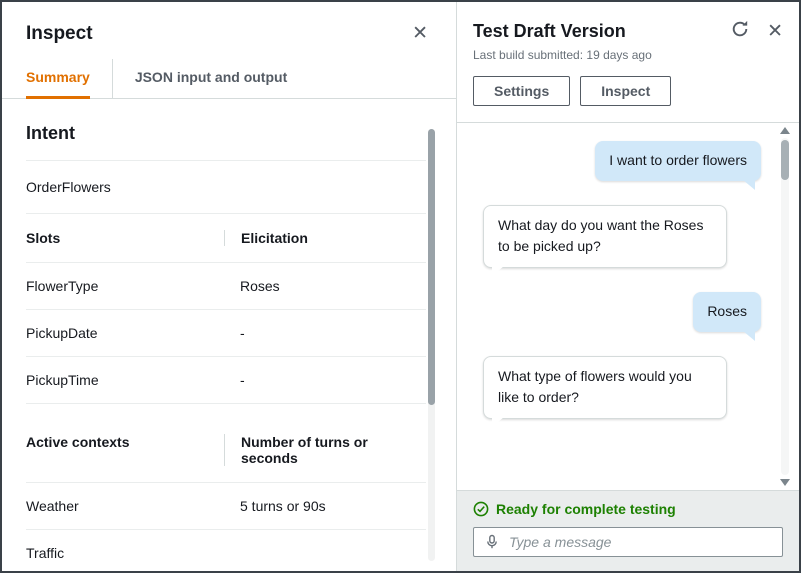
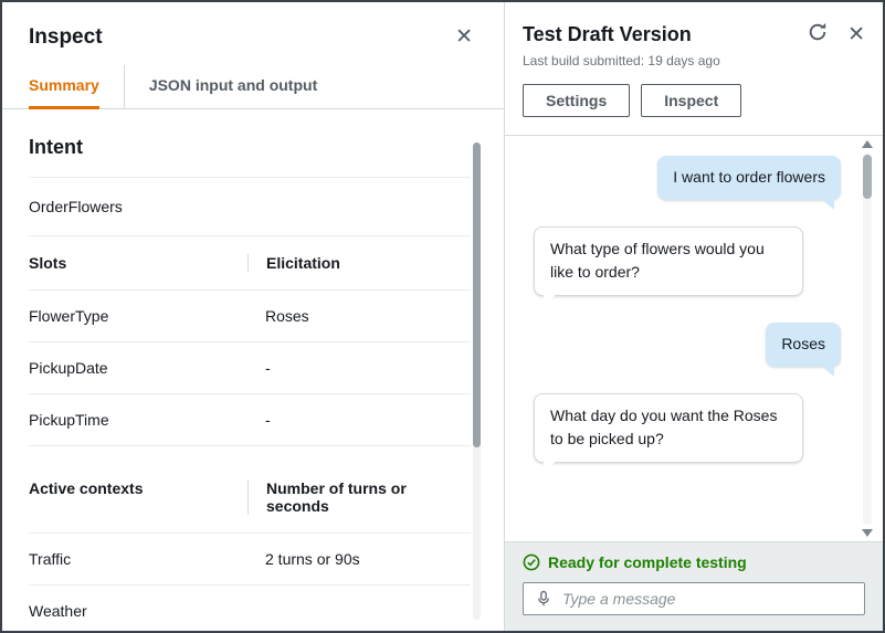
  Inspect
  ✕
  Summary
  JSON input and output
  Intent
  OrderFlowers
  Slots
  Elicitation
  FlowerType
  Roses
  PickupDate
  -
  PickupTime
  -
  Active contexts
  Number of turns or seconds
- Weather
+ Traffic
- 5 turns or 90s
+ 2 turns or 90s
- Traffic
+ Weather
  Test Draft Version
  ✕
  Last build submitted: 19 days ago
  Settings
  Inspect
  I want to order flowers
- What day do you want the Roses to be picked up?
+ What type of flowers would you like to order?
  Roses
- What type of flowers would you like to order?
+ What day do you want the Roses to be picked up?
  Ready for complete testing
  Type a message
